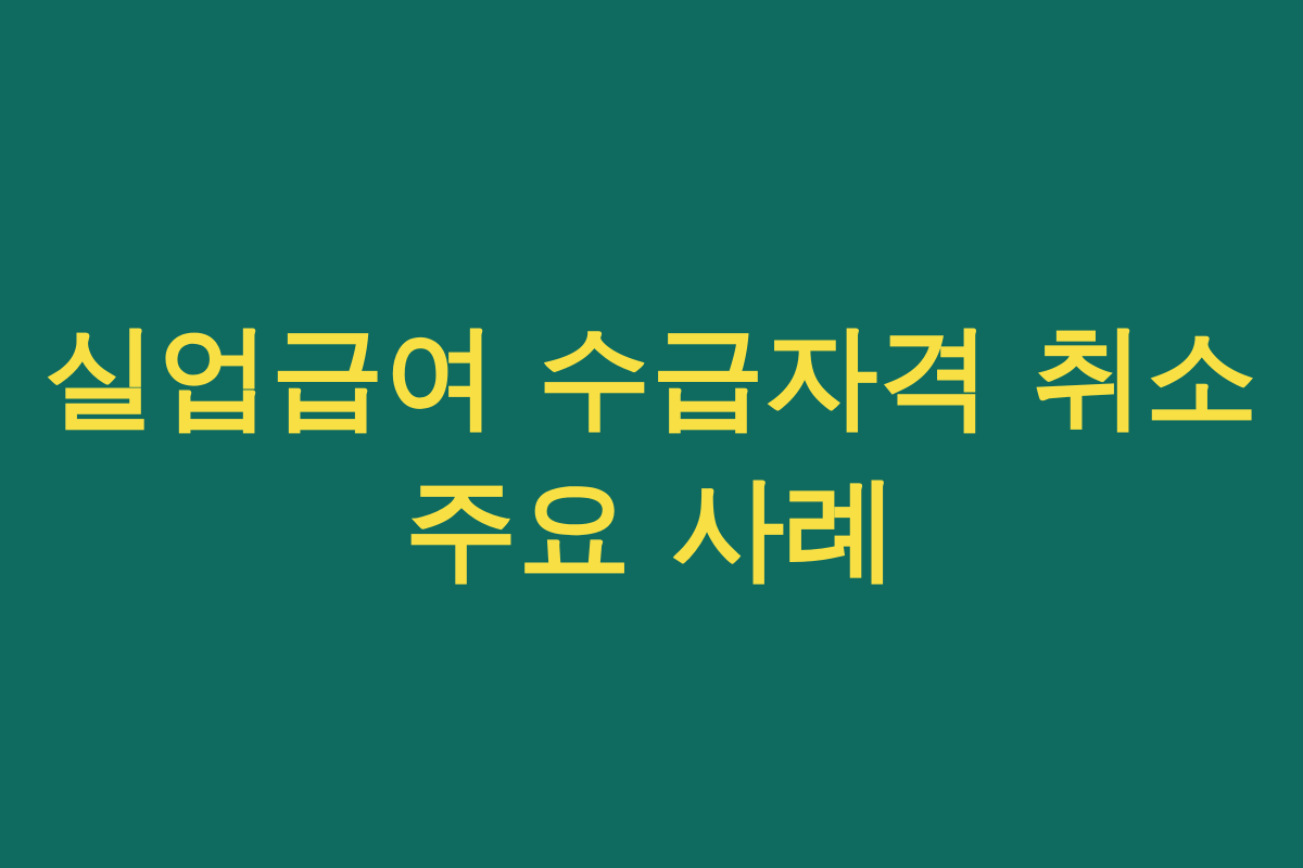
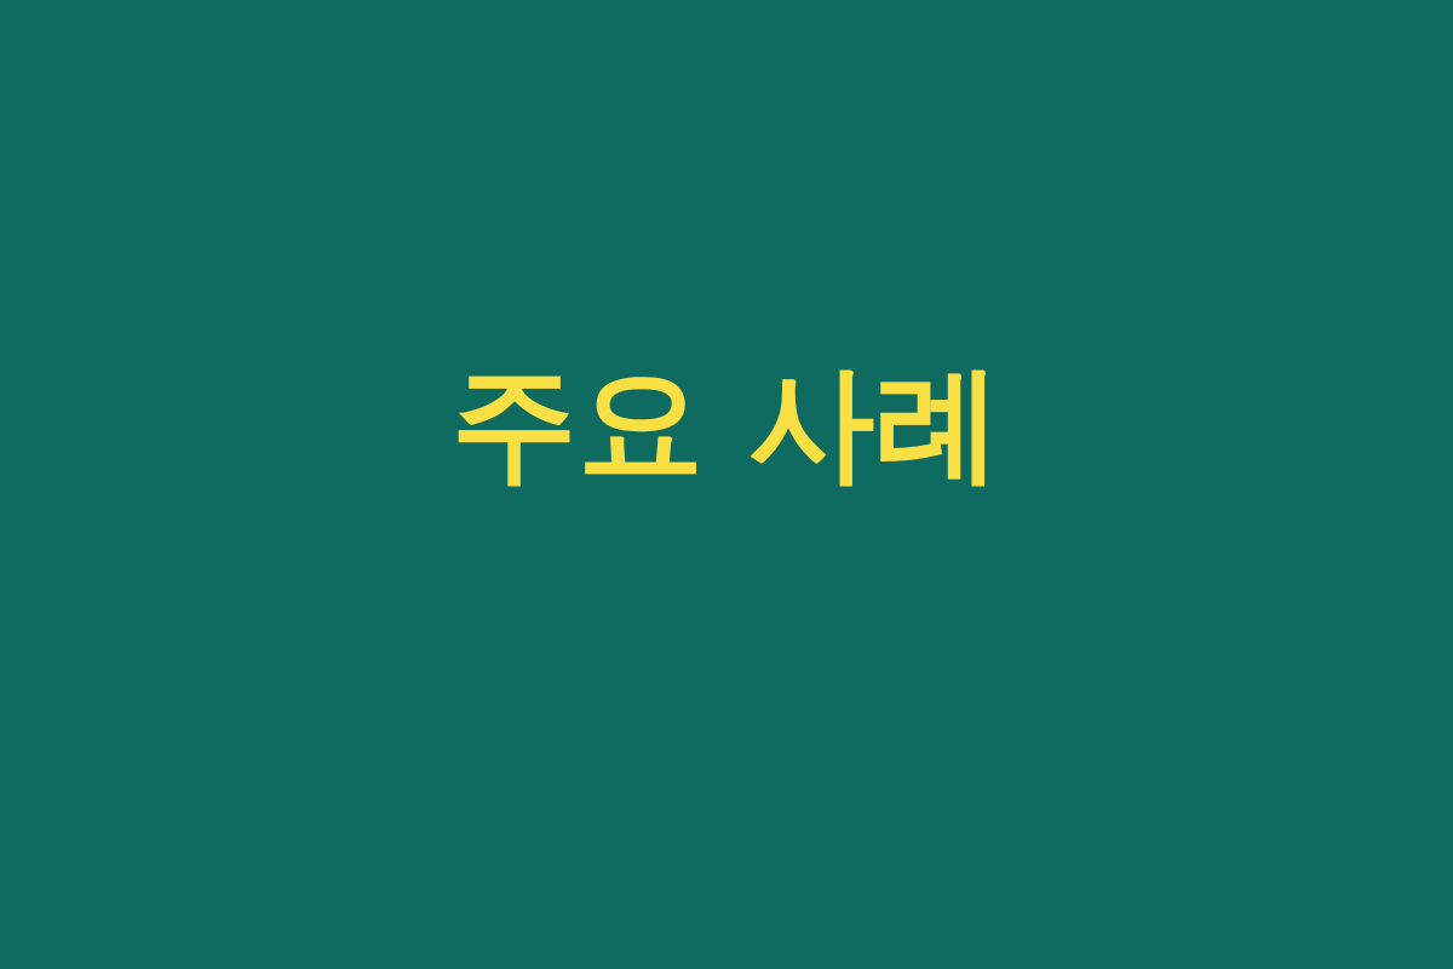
- 실업급여 수급자격 취소
  주요 사례
